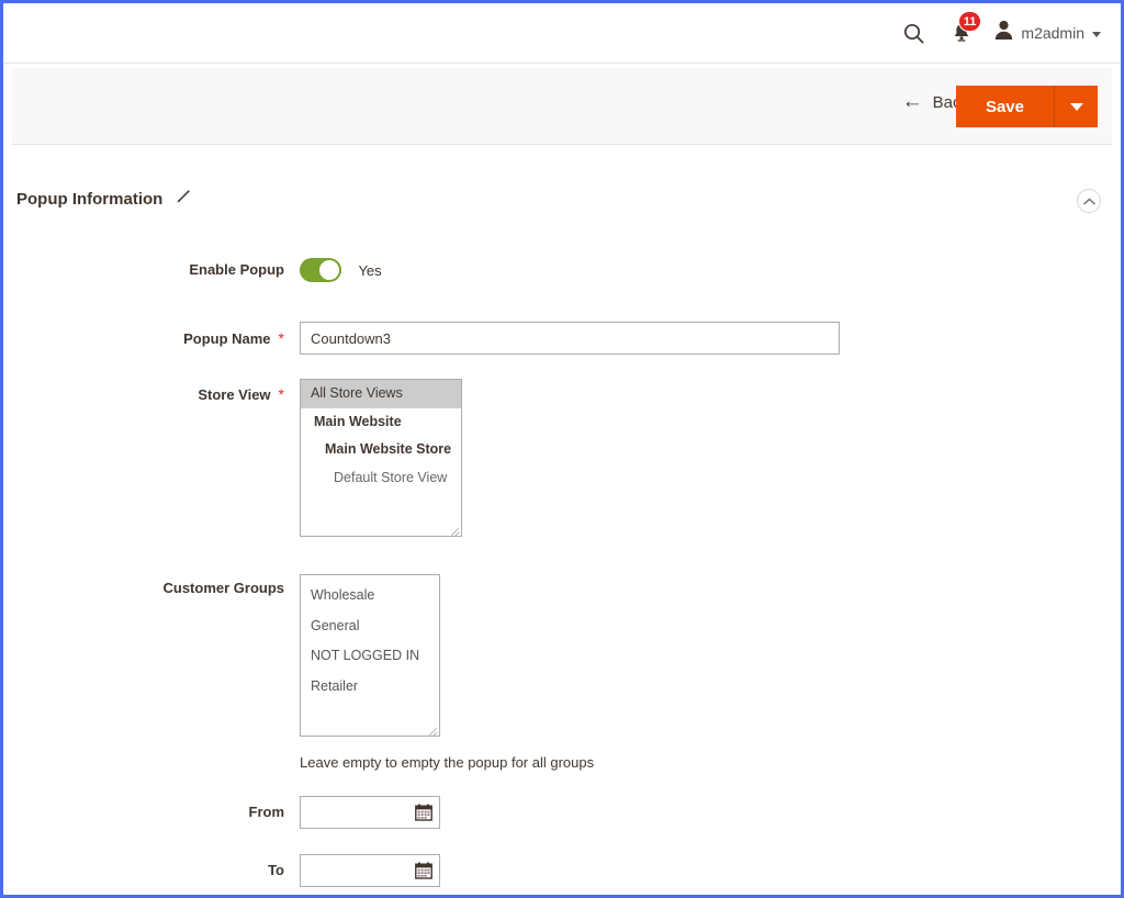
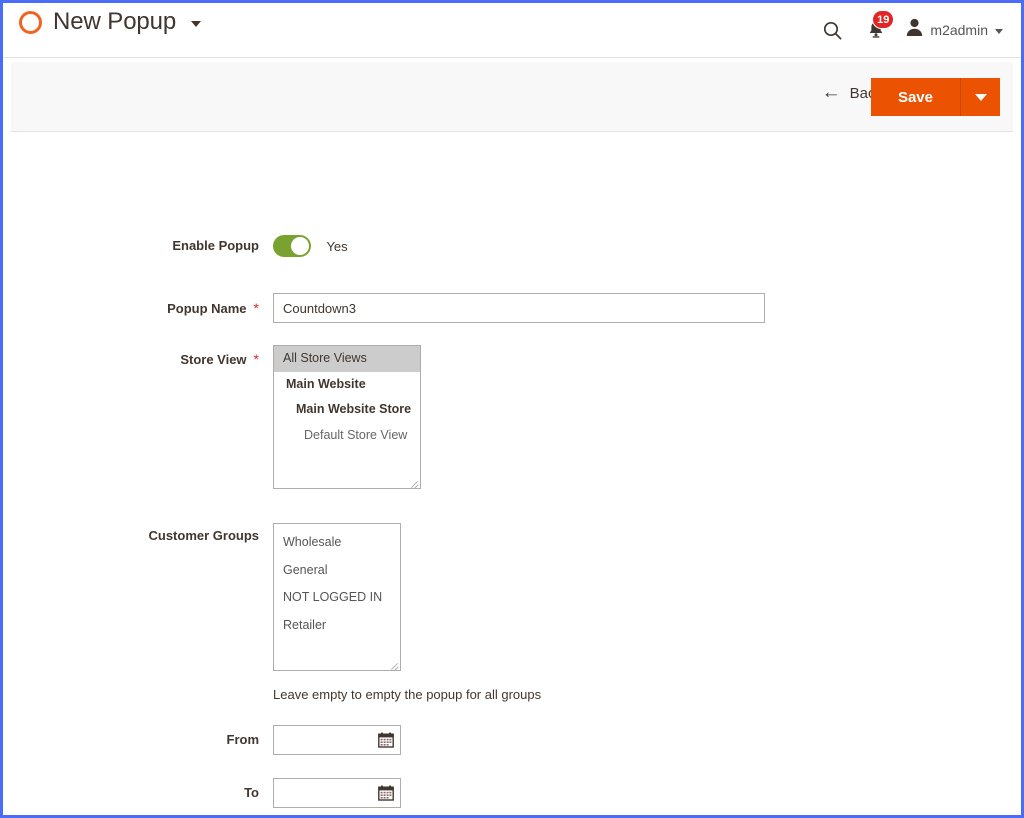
+ New Popup
- 11
+ 19
  m2admin
  ←
  Save
- Popup Information
  Enable Popup
  Yes
  Popup Name *
  Countdown3
  Store View *
  All Store Views
  Main Website
  Main Website Store
  Default Store View
  Customer Groups
  Wholesale
  General
  NOT LOGGED IN
  Retailer
  Leave empty to empty the popup for all groups
  From
  To
